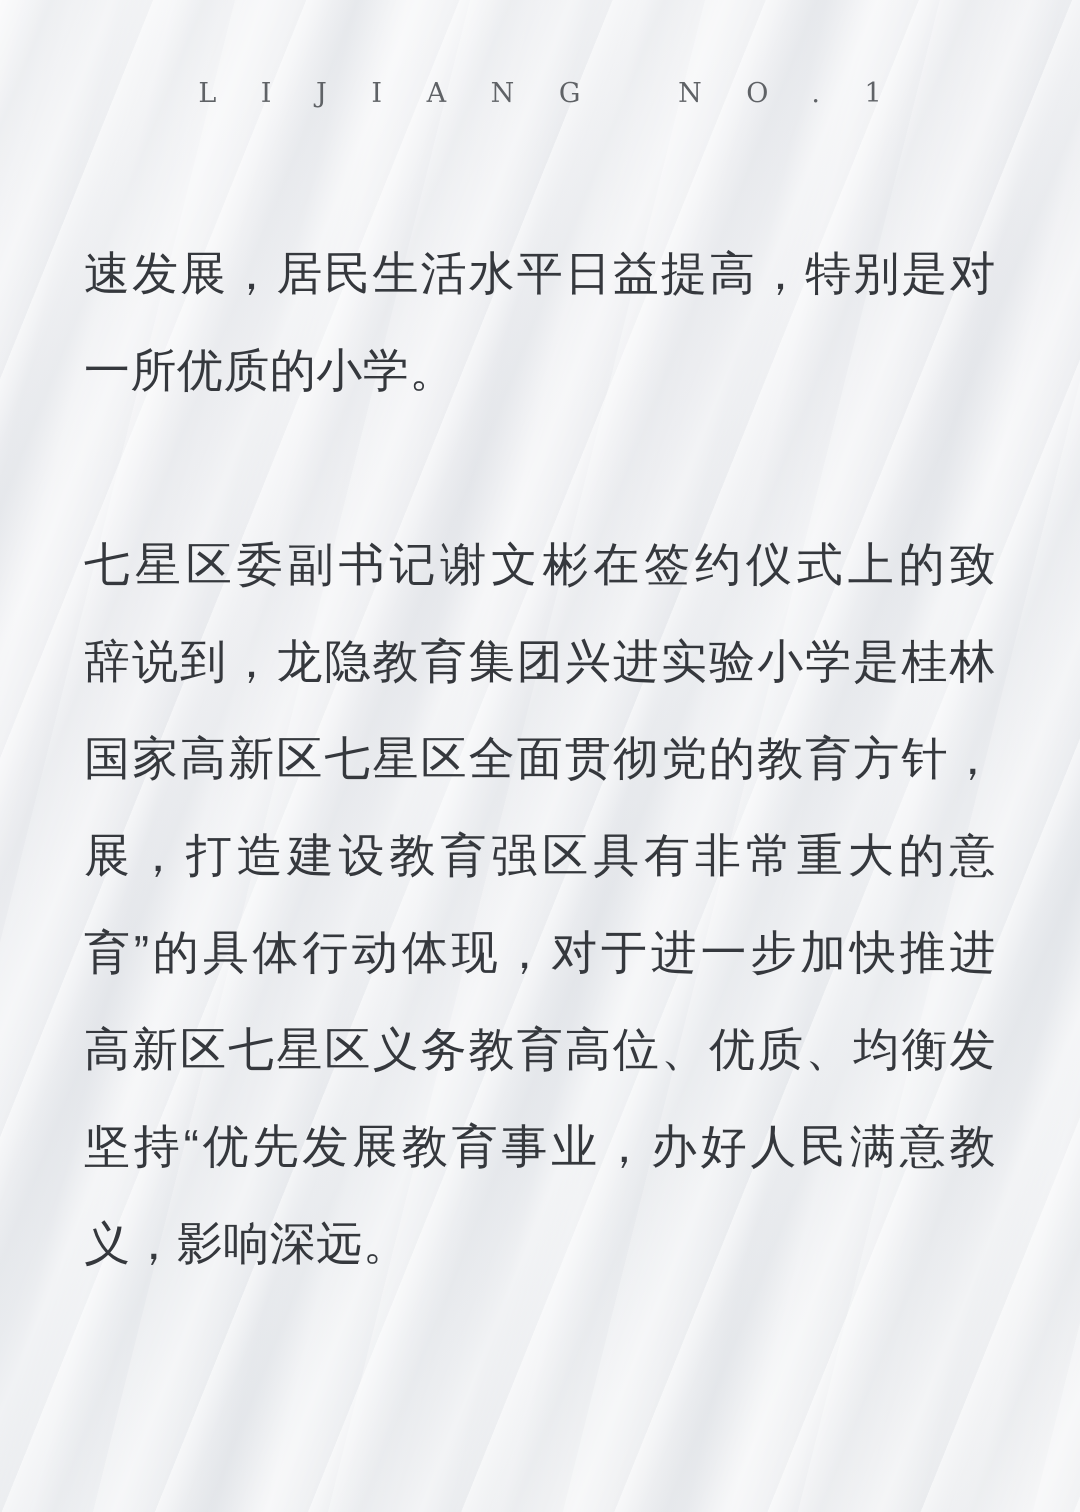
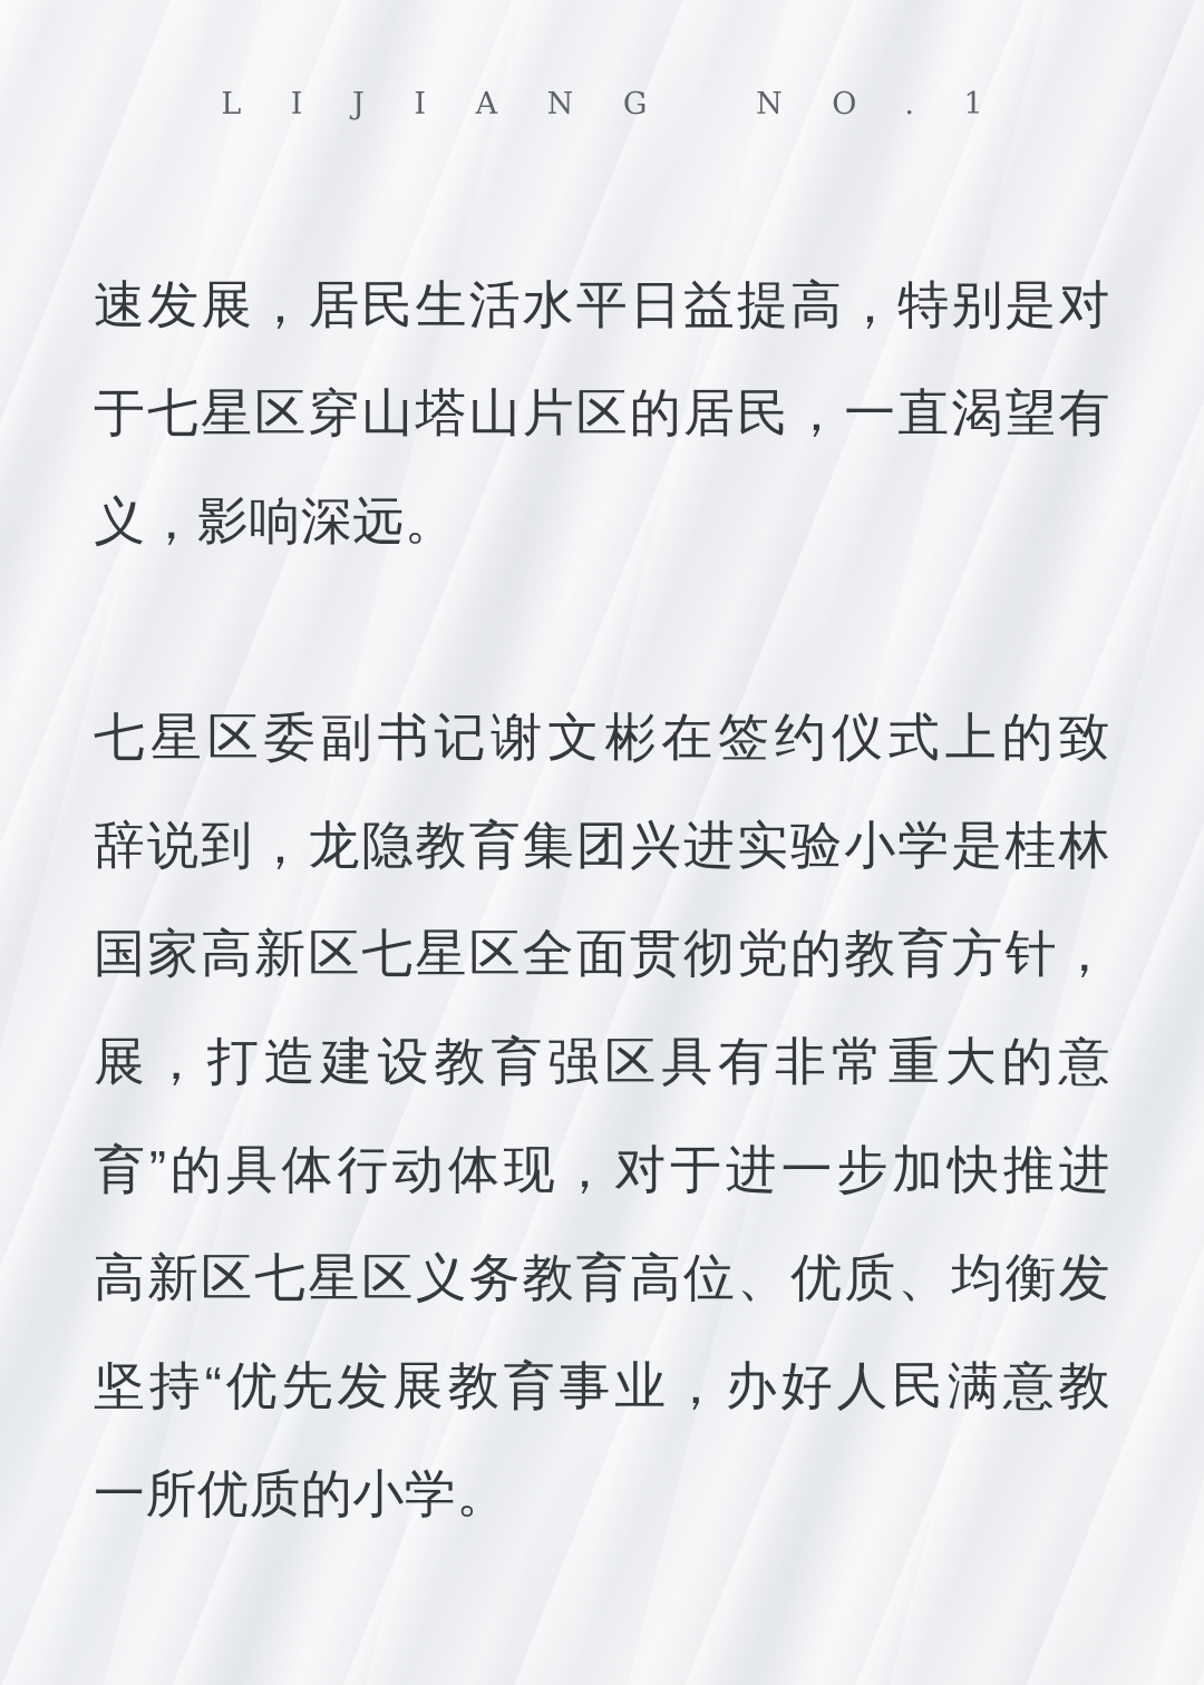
  LIJIANG NO.1
  速发展，居民生活水平日益提高，特别是对
+ 于七星区穿山塔山片区的居民，一直渴望有
- 一所优质的小学。
+ 义，影响深远。
  七星区委副书记谢文彬在签约仪式上的致
  辞说到，龙隐教育集团兴进实验小学是桂林
  国家高新区七星区全面贯彻党的教育方针，
  展，打造建设教育强区具有非常重大的意
  育”的具体行动体现，对于进一步加快推进
  高新区七星区义务教育高位、优质、均衡发
  坚持“优先发展教育事业，办好人民满意教
- 义，影响深远。
+ 一所优质的小学。
